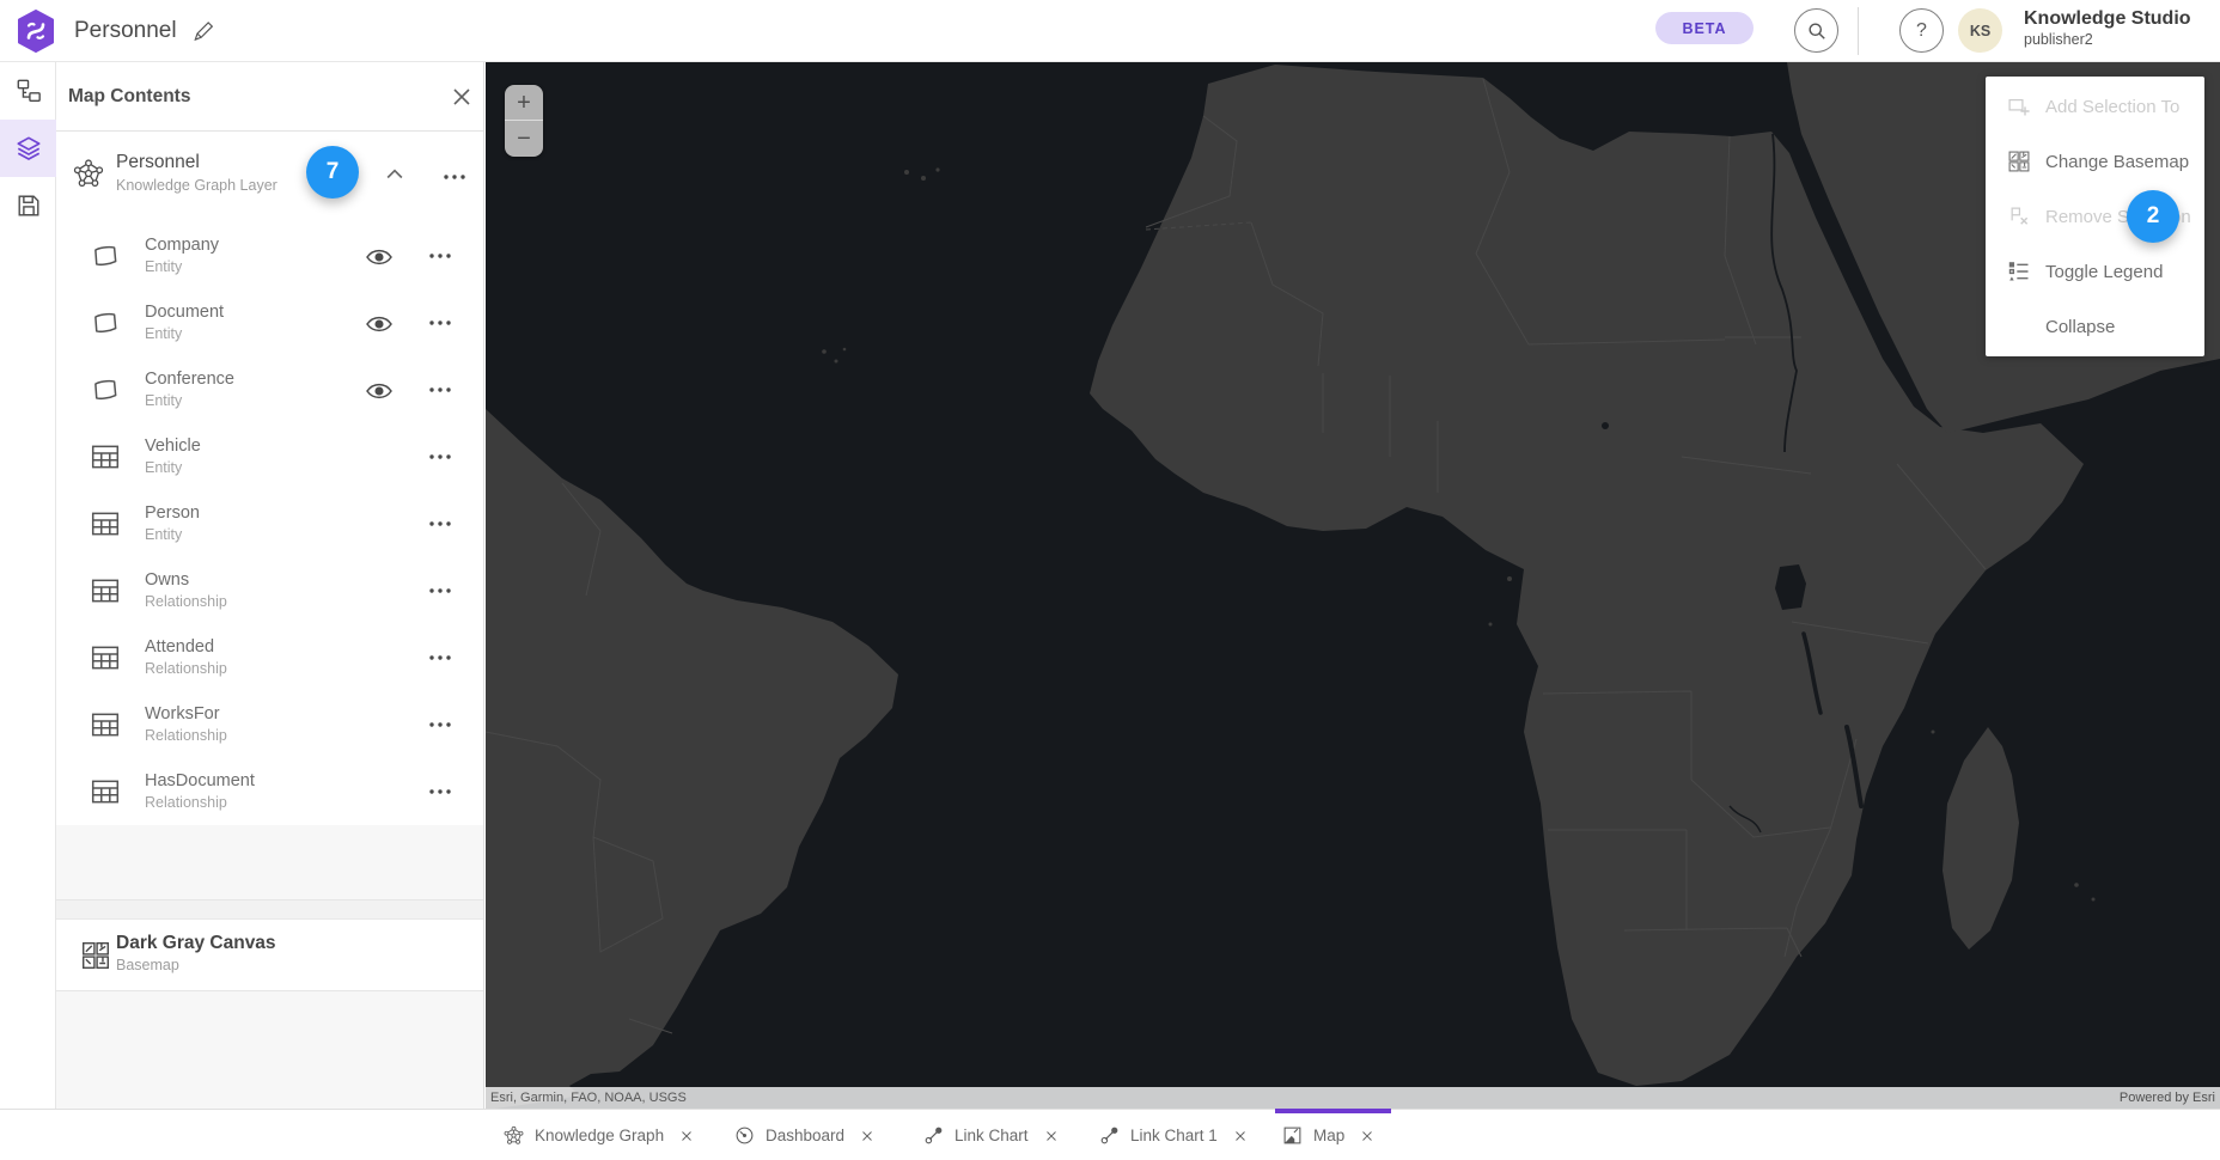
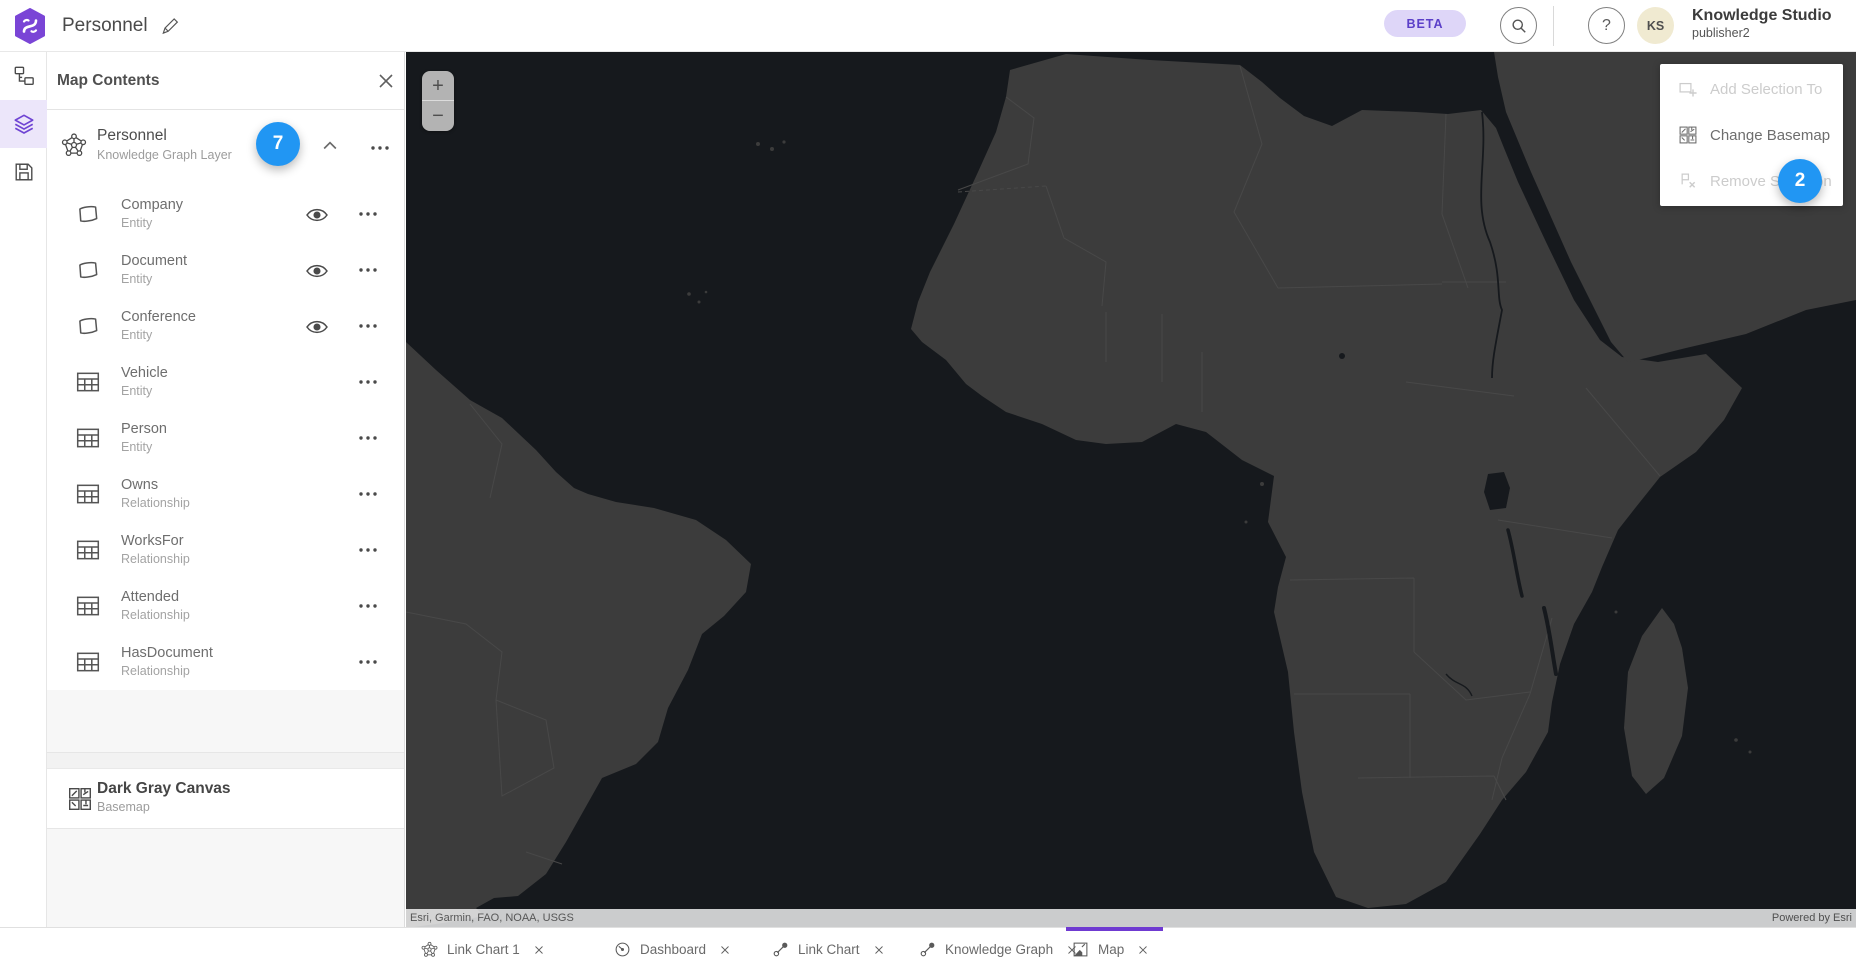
  +
  −
  Esri, Garmin, FAO, NOAA, USGS
  Powered by Esri
  Personnel
  BETA
  ?
  KS
  Knowledge Studio
  publisher2
  Map Contents
  Personnel
  Knowledge Graph Layer
  7
  Company
  Entity
  Document
  Entity
  Conference
  Entity
  Vehicle
  Entity
  Person
  Entity
  Owns
  Relationship
- Attended
+ WorksFor
  Relationship
- WorksFor
+ Attended
  Relationship
  HasDocument
  Relationship
  Dark Gray Canvas
  Basemap
  Add Selection To
  Change Basemap
  2
- Toggle Legend
- Collapse
- Knowledge Graph
+ Link Chart 1
  Dashboard
  Link Chart
- Link Chart 1
+ Knowledge Graph
  Map
